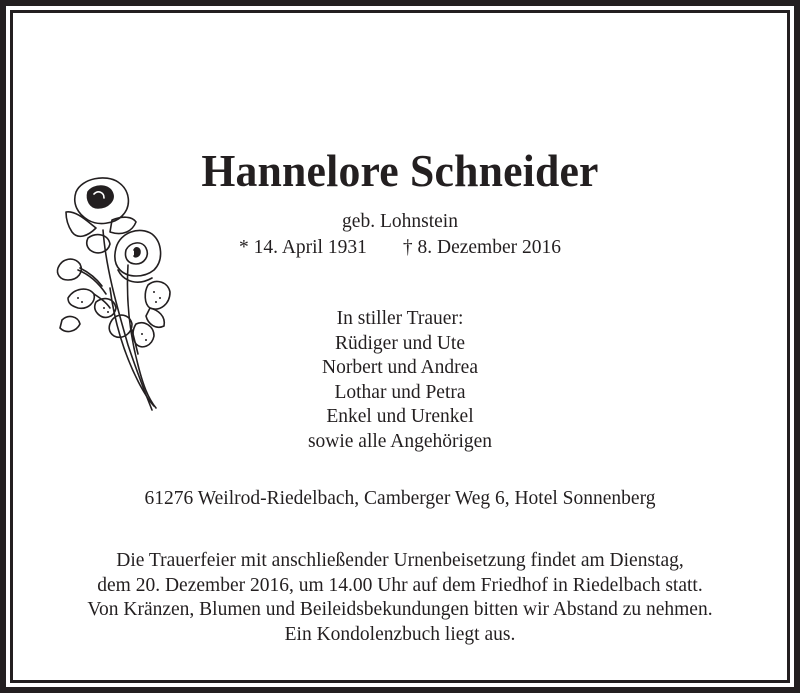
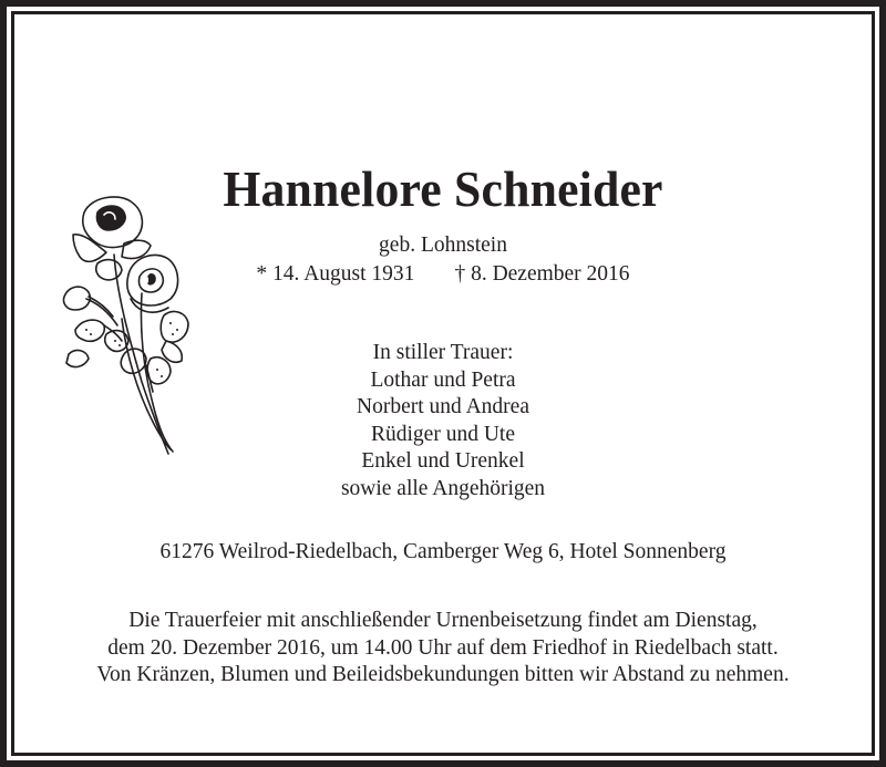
  Hannelore Schneider
  geb. Lohnstein
- * 14. April 1931 † 8. Dezember 2016
+ * 14. August 1931 † 8. Dezember 2016
  In stiller Trauer:
- Rüdiger und Ute
+ Lothar und Petra
  Norbert und Andrea
- Lothar und Petra
+ Rüdiger und Ute
  Enkel und Urenkel
  sowie alle Angehörigen
  61276 Weilrod-Riedelbach, Camberger Weg 6, Hotel Sonnenberg
  Die Trauerfeier mit anschließender Urnenbeisetzung findet am Dienstag,
  dem 20. Dezember 2016, um 14.00 Uhr auf dem Friedhof in Riedelbach statt.
  Von Kränzen, Blumen und Beileidsbekundungen bitten wir Abstand zu nehmen.
- Ein Kondolenzbuch liegt aus.
